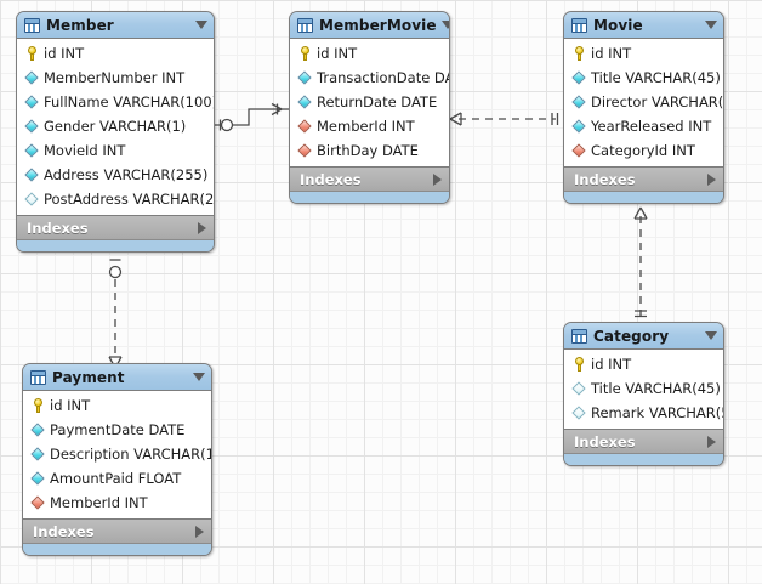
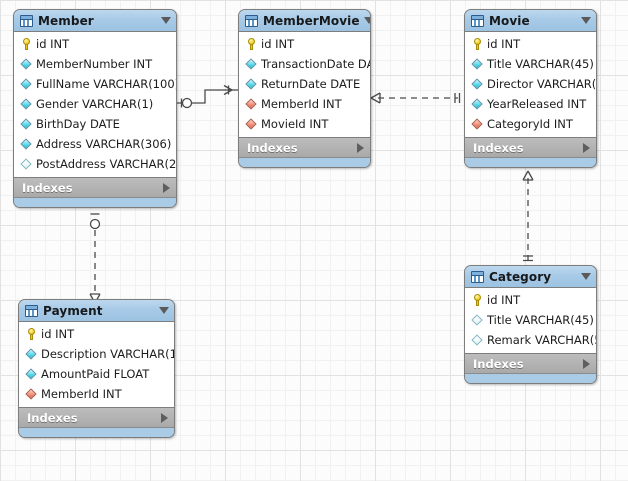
  Member
  id INT
  MemberNumber INT
  FullName VARCHAR(100
  Gender VARCHAR(1)
- MovieId INT
+ BirthDay DATE
- Address VARCHAR(255)
+ Address VARCHAR(306)
  PostAddress VARCHAR(2
  Indexes
  MemberMovie
  id INT
  TransactionDate D
  ReturnDate DATE
  MemberId INT
- BirthDay DATE
+ MovieId INT
  Indexes
  Movie
  id INT
  Title VARCHAR(45)
  Director VARCHAR(
  YearReleased INT
  CategoryId INT
  Indexes
  Category
  id INT
  Title VARCHAR(45)
  Remark VARCHAR(
  Indexes
  Payment
  id INT
- PaymentDate DATE
  Description VARCHAR(1
  AmountPaid FLOAT
  MemberId INT
  Indexes
